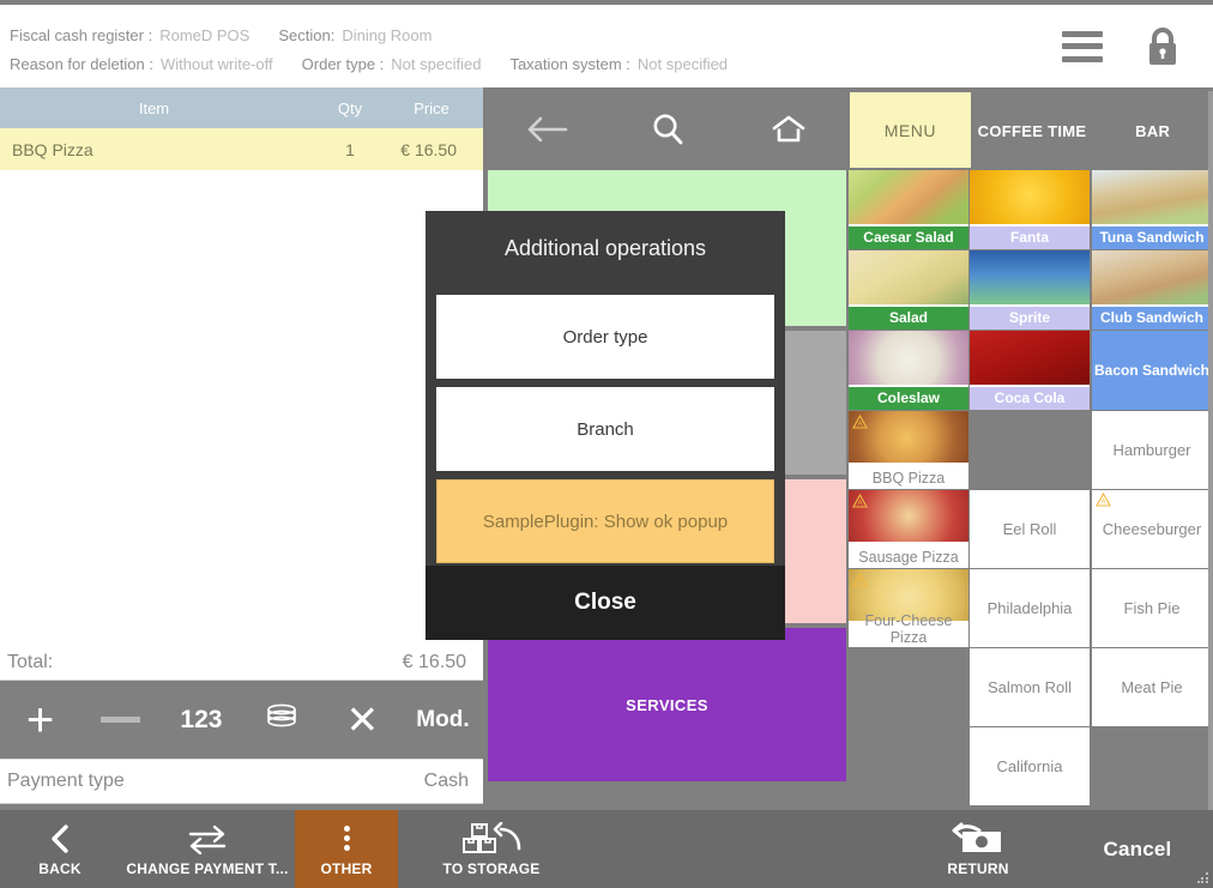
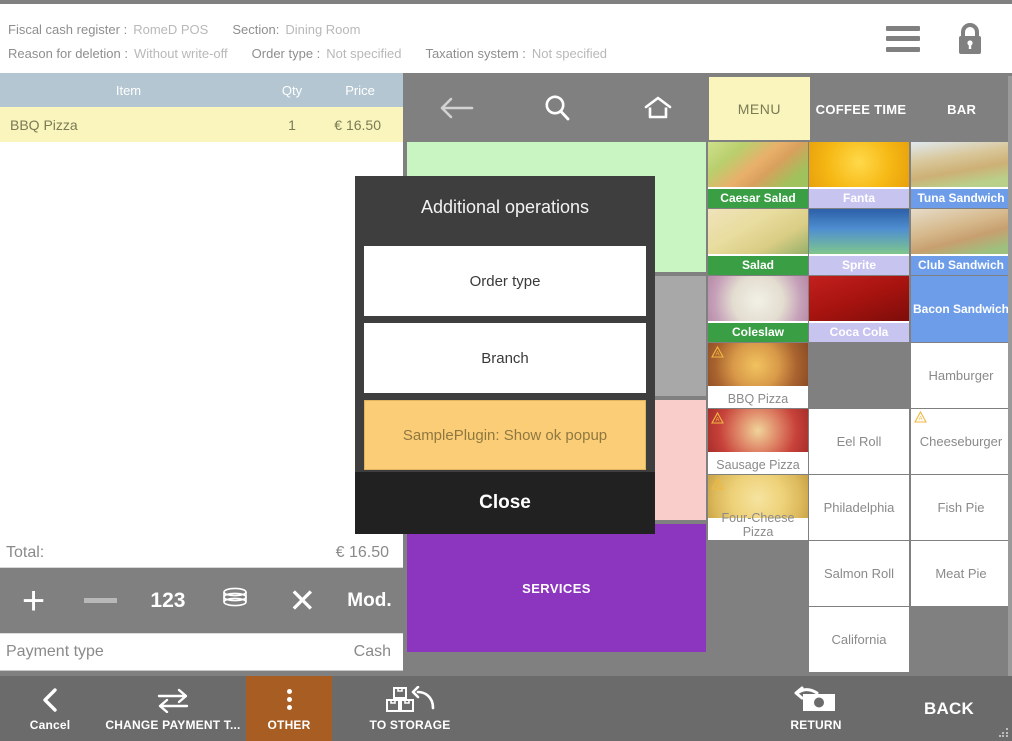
  Fiscal cash register :
  RomeD POS
  Section:
  Dining Room
  Reason for deletion :
  Without write-off
  Order type :
  Not specified
  Taxation system :
  Not specified
  Item
  Qty
  Price
  BBQ Pizza
  1
  € 16.50
  Total:
  € 16.50
  +
  123
  ✕
  Mod.
  Payment type
  Cash
  SERVICES
  MENU
  COFFEE TIME
  BAR
  Caesar Salad
  Fanta
  Tuna Sandwich
  Salad
  Sprite
  Club Sandwich
  Coleslaw
  Coca Cola
  Bacon Sandwich
  BBQ Pizza
  Hamburger
  Sausage Pizza
  Eel Roll
  Cheeseburger
  Four-Cheese Pizza
  Philadelphia
  Fish Pie
  Salmon Roll
  Meat Pie
  California
  Additional operations
  Order type
  Branch
  SamplePlugin: Show ok popup
  Close
- BACK
+ Cancel
  CHANGE PAYMENT T...
  OTHER
  TO STORAGE
  RETURN
- Cancel
+ BACK
